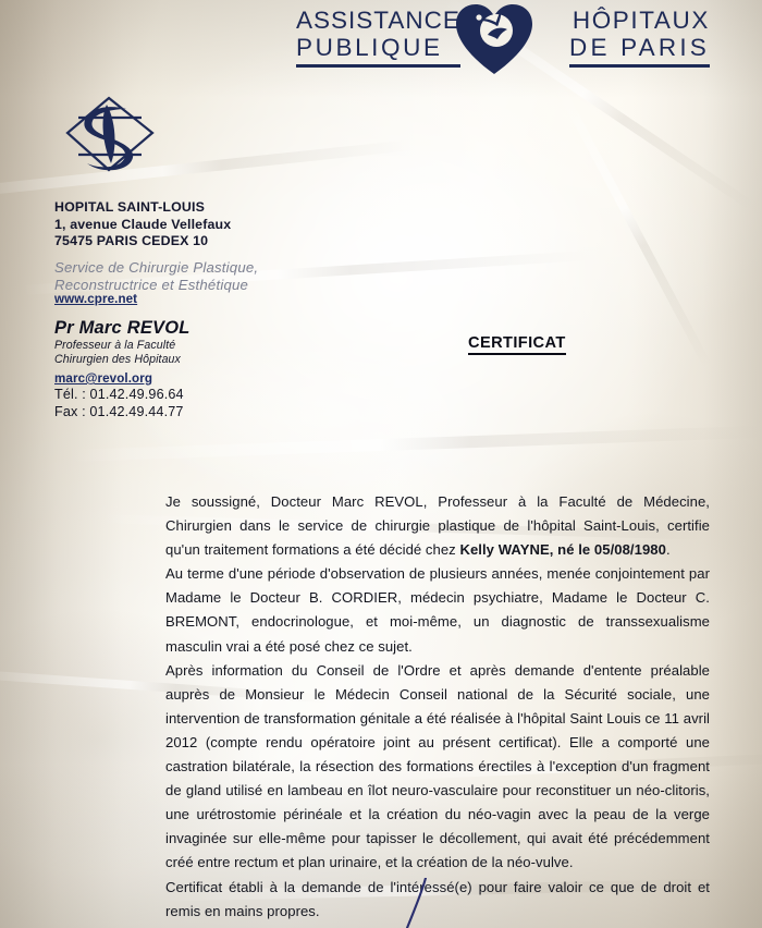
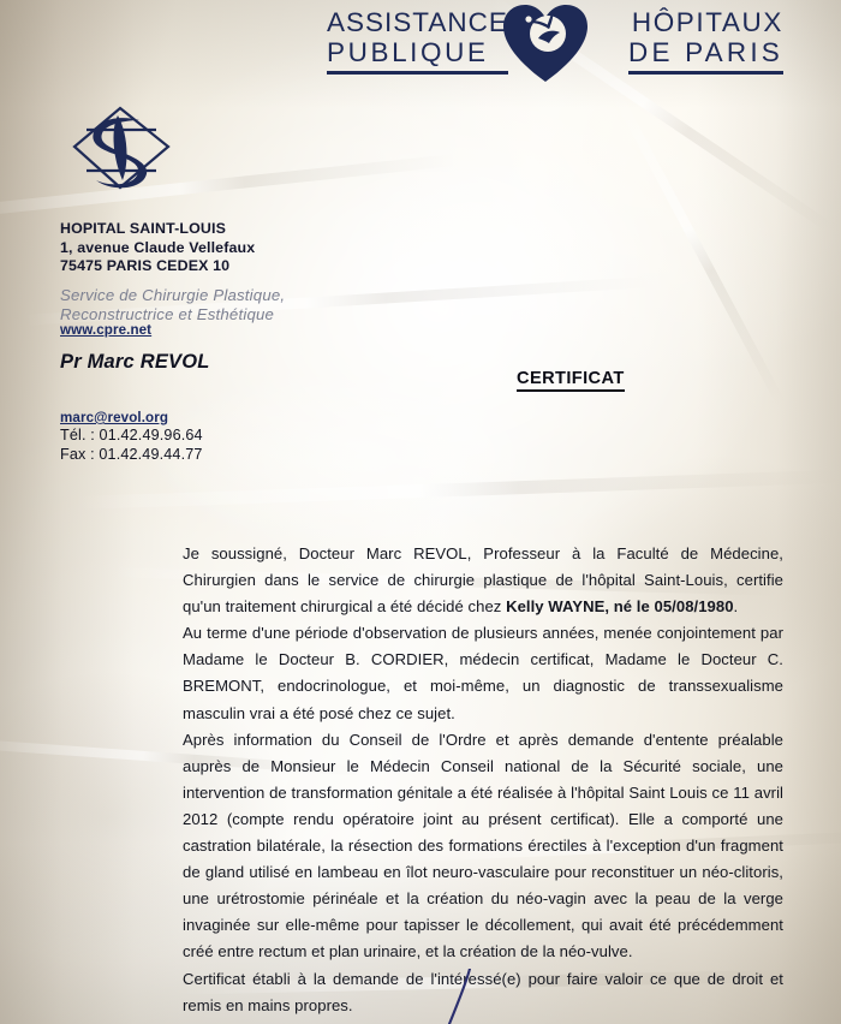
  ASSISTANCE
  PUBLIQUE
  HÔPITAUX
  DE PARIS
  HOPITAL SAINT-LOUIS
  1, avenue Claude Vellefaux
  75475 PARIS CEDEX 10
  Service de Chirurgie Plastique,
  Reconstructrice et Esthétique
  www.cpre.net
  Pr Marc REVOL
- Professeur à la Faculté
- Chirurgien des Hôpitaux
  marc@revol.org
  Tél. : 01.42.49.96.64
  Fax : 01.42.49.44.77
  CERTIFICAT
- Je soussigné, Docteur Marc REVOL, Professeur à la Faculté de Médecine, Chirurgien dans le service de chirurgie plastique de l'hôpital Saint-Louis, certifie qu'un traitement formations a été décidé chez Kelly WAYNE, né le 05/08/1980.
+ Je soussigné, Docteur Marc REVOL, Professeur à la Faculté de Médecine, Chirurgien dans le service de chirurgie plastique de l'hôpital Saint-Louis, certifie qu'un traitement chirurgical a été décidé chez Kelly WAYNE, né le 05/08/1980.
- Au terme d'une période d'observation de plusieurs années, menée conjointement par Madame le Docteur B. CORDIER, médecin psychiatre, Madame le Docteur C. BREMONT, endocrinologue, et moi-même, un diagnostic de transsexualisme masculin vrai a été posé chez ce sujet.
+ Au terme d'une période d'observation de plusieurs années, menée conjointement par Madame le Docteur B. CORDIER, médecin certificat, Madame le Docteur C. BREMONT, endocrinologue, et moi-même, un diagnostic de transsexualisme masculin vrai a été posé chez ce sujet.
  Après information du Conseil de l'Ordre et après demande d'entente préalable auprès de Monsieur le Médecin Conseil national de la Sécurité sociale, une intervention de transformation génitale a été réalisée à l'hôpital Saint Louis ce 11 avril 2012 (compte rendu opératoire joint au présent certificat). Elle a comporté une castration bilatérale, la résection des formations érectiles à l'exception d'un fragment de gland utilisé en lambeau en îlot neuro-vasculaire pour reconstituer un néo-clitoris, une urétrostomie périnéale et la création du néo-vagin avec la peau de la verge invaginée sur elle-même pour tapisser le décollement, qui avait été précédemment créé entre rectum et plan urinaire, et la création de la néo-vulve.
  Certificat établi à la demande de l'intéressé(e) pour faire valoir ce que de droit et remis en mains propres.
